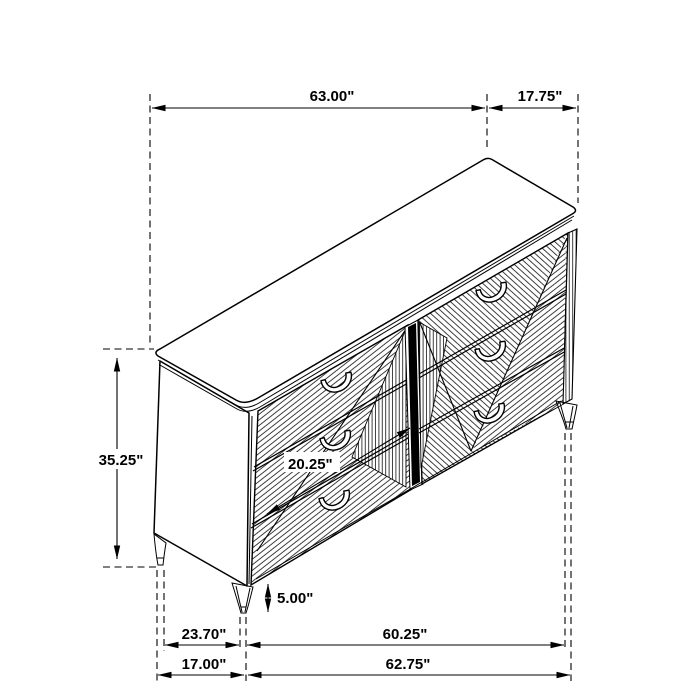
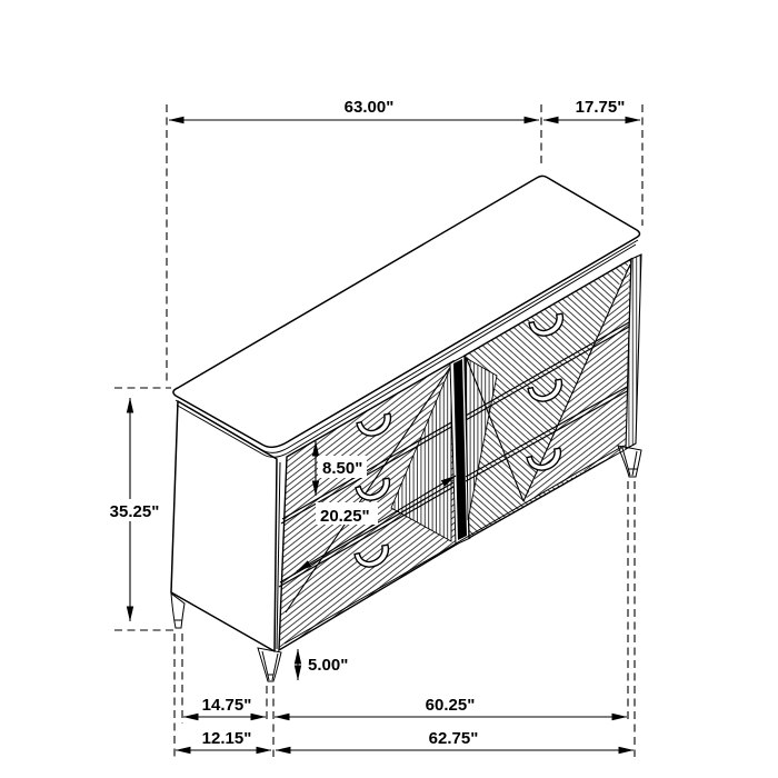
  63.00"
  17.75"
  35.25"
+ 8.50"
  20.25"
  5.00"
- 23.70"
+ 14.75"
  60.25"
- 17.00"
+ 12.15"
  62.75"
